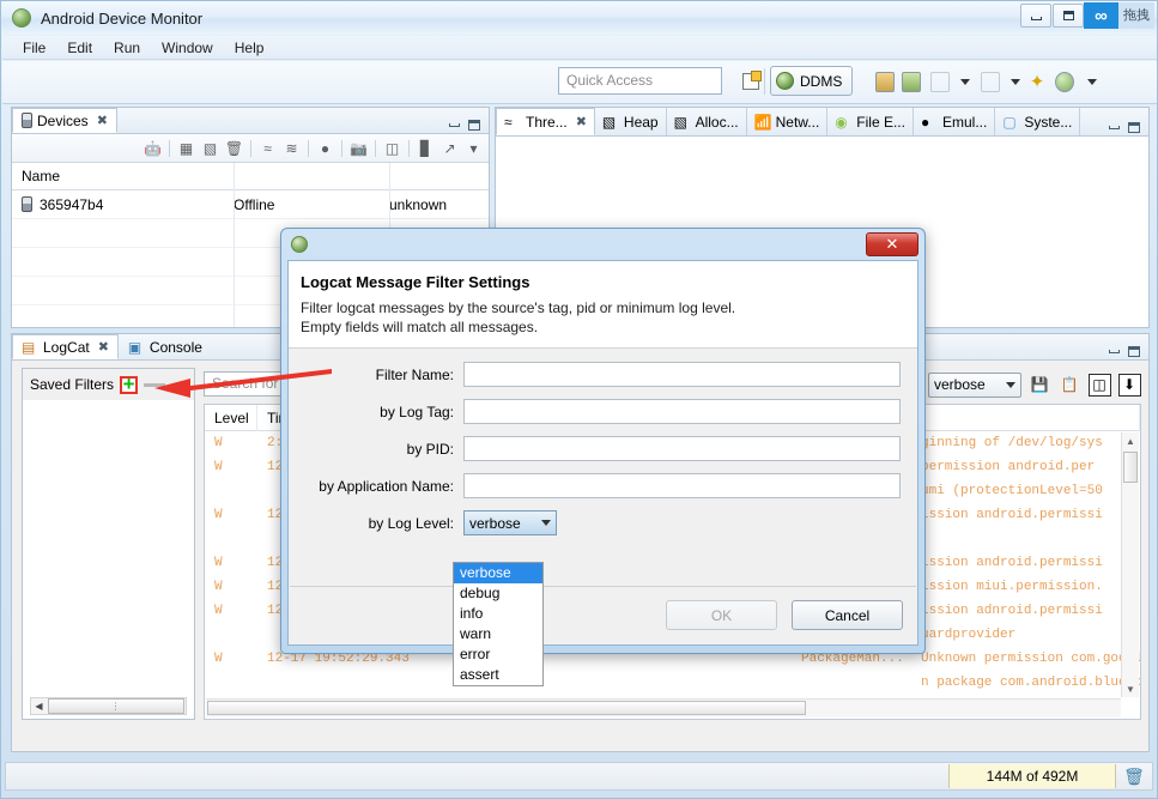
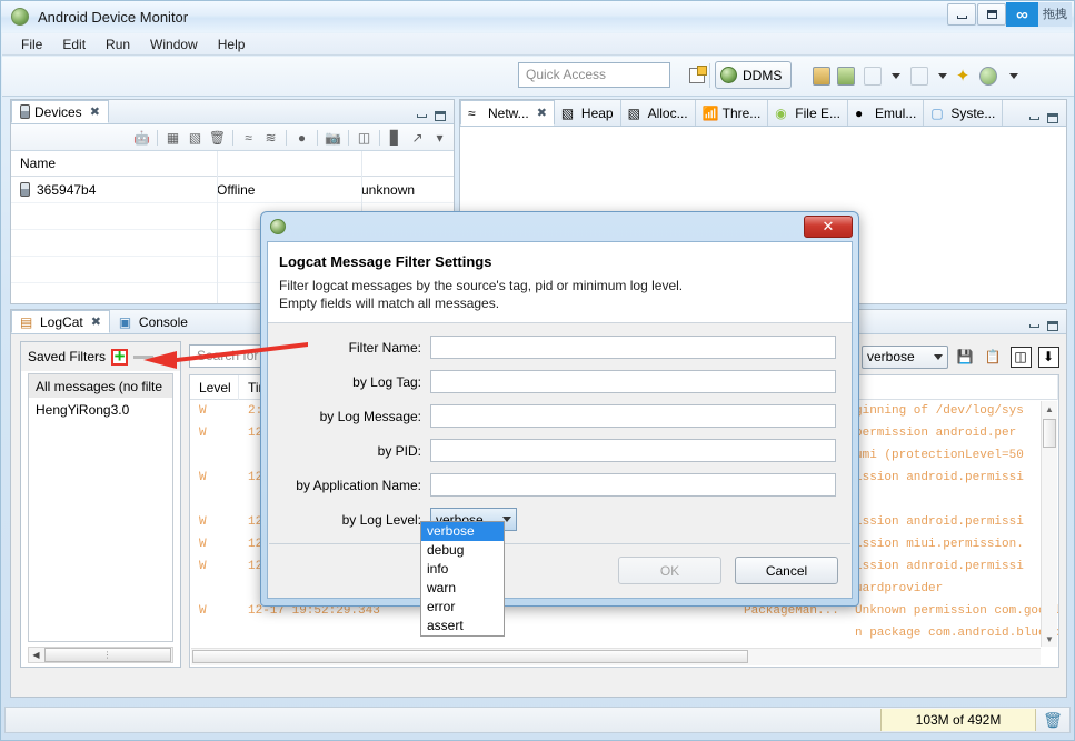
  Android Device Monitor
  ∞
  拖拽
  File
  Edit
  Run
  Window
  Help
  Quick Access
  DDMS
  ✦
  Devices
  ✖
  🤖
  ▦
  ▧
  🗑
  ≈
  ≋
  ●
  📷
  ◫
  ▊
  ↗
  ▾
  Name
  365947b4
  Offline
  unknown
  ≈
- Thre...
+ Netw...
  ✖
  ▧
  Heap
  ▧
  Alloc...
  📶
- Netw...
+ Thre...
  ◉
  File E...
  ●
  Emul...
  ▢
  Syste...
  ▤
  LogCat
  ✖
  ▣
  Console
  Saved Filters
  +
+ All messages (no filte
+ HengYiRong3.0
  ◀
  ⋮
  verbose
  💾
  📋
  ◫
  ⬇
  Level
  W
  2:
  inning of /dev/log/sys
  W
  12
  ermission android.per
  mi (protectionLevel=50
  W
  12
  ssion android.permissi
  W
  12
  ssion android.permissi
  W
  12
  ssion miui.permission.
  W
  12
  ssion adnroid.permissi
  ardprovider
  W
  12-17 19:52:29.343
  PackageMan...
  n package com.android.blu
  ▲
  ▼
- 144M of 492M
+ 103M of 492M
  🗑
  ✕
  Logcat Message Filter Settings
  Filter logcat messages by the source's tag, pid or minimum log level.
  Empty fields will match all messages.
  Filter Name:
  by Log Tag:
+ by Log Message:
  by PID:
  by Application Name:
  by Log Level:
  verbose
  OK
  Cancel
  verbose
  debug
  info
  warn
  error
  assert
